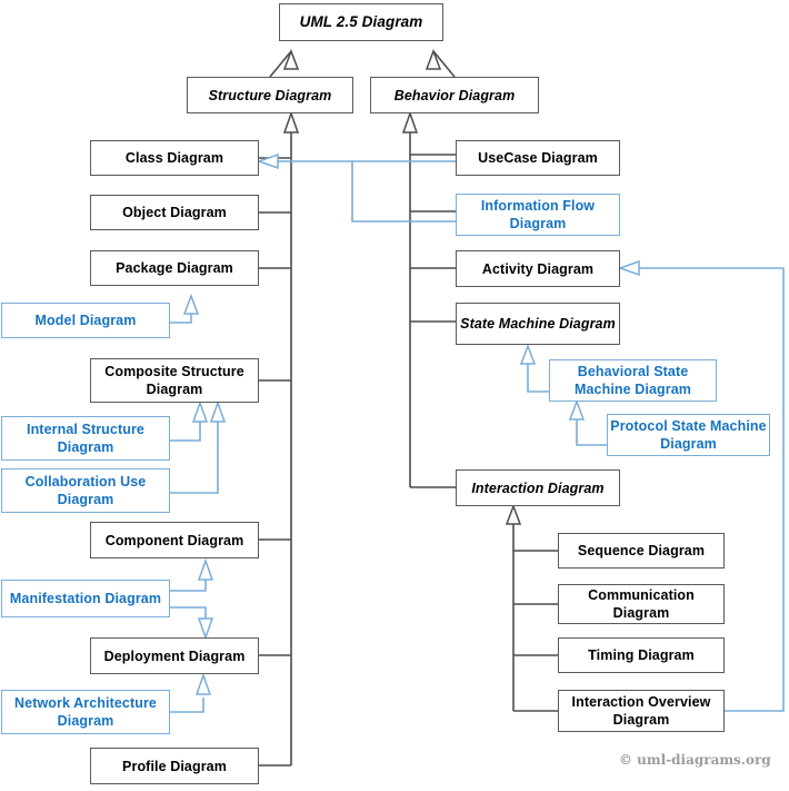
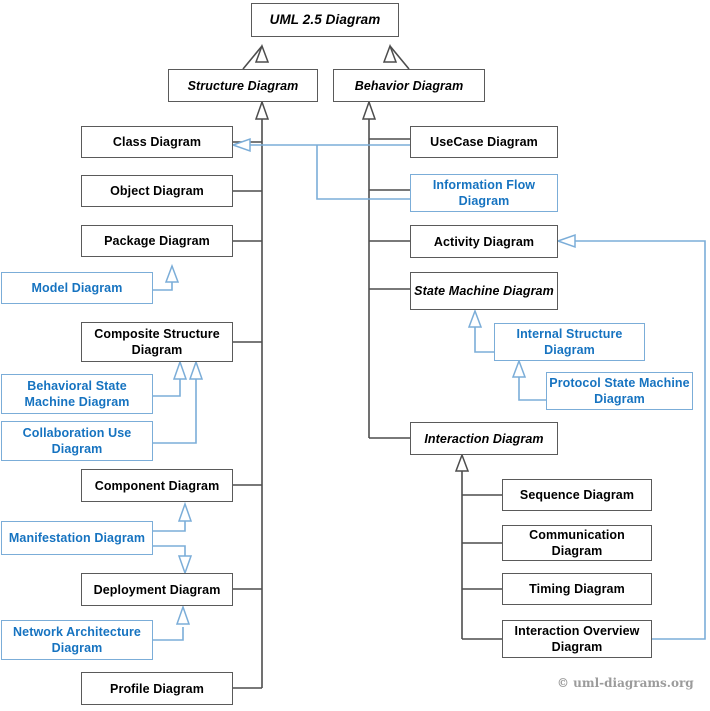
  UML 2.5 Diagram
  Structure Diagram
  Behavior Diagram
  Class Diagram
  Object Diagram
  Package Diagram
  Model Diagram
  Composite Structure Diagram
- Internal Structure Diagram
+ Behavioral State Machine Diagram
  Collaboration Use Diagram
  Component Diagram
  Manifestation Diagram
  Deployment Diagram
  Network Architecture Diagram
  Profile Diagram
  UseCase Diagram
  Information Flow Diagram
  Activity Diagram
  State Machine Diagram
- Behavioral State Machine Diagram
+ Internal Structure Diagram
  Protocol State Machine Diagram
  Interaction Diagram
  Sequence Diagram
  Communication Diagram
  Timing Diagram
  Interaction Overview Diagram
  © uml-diagrams.org
